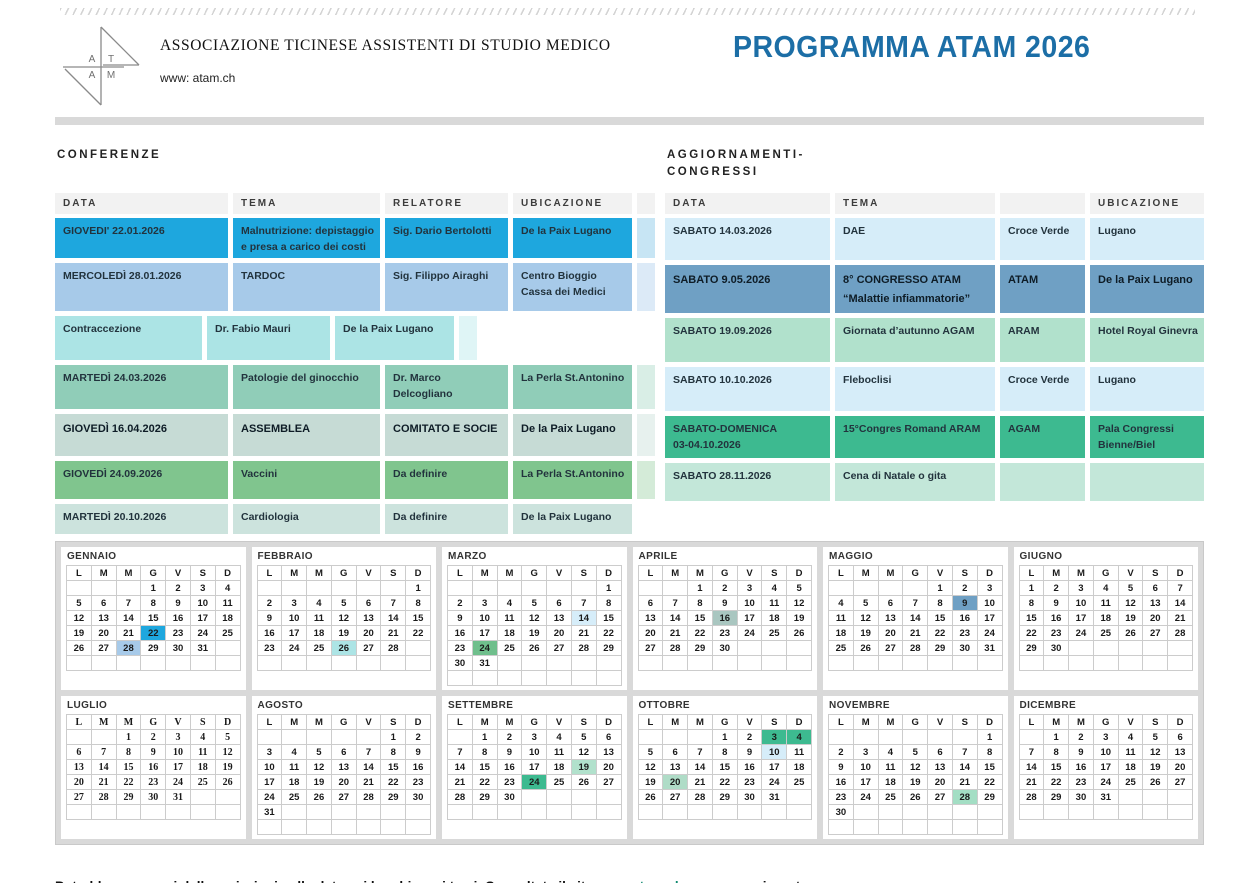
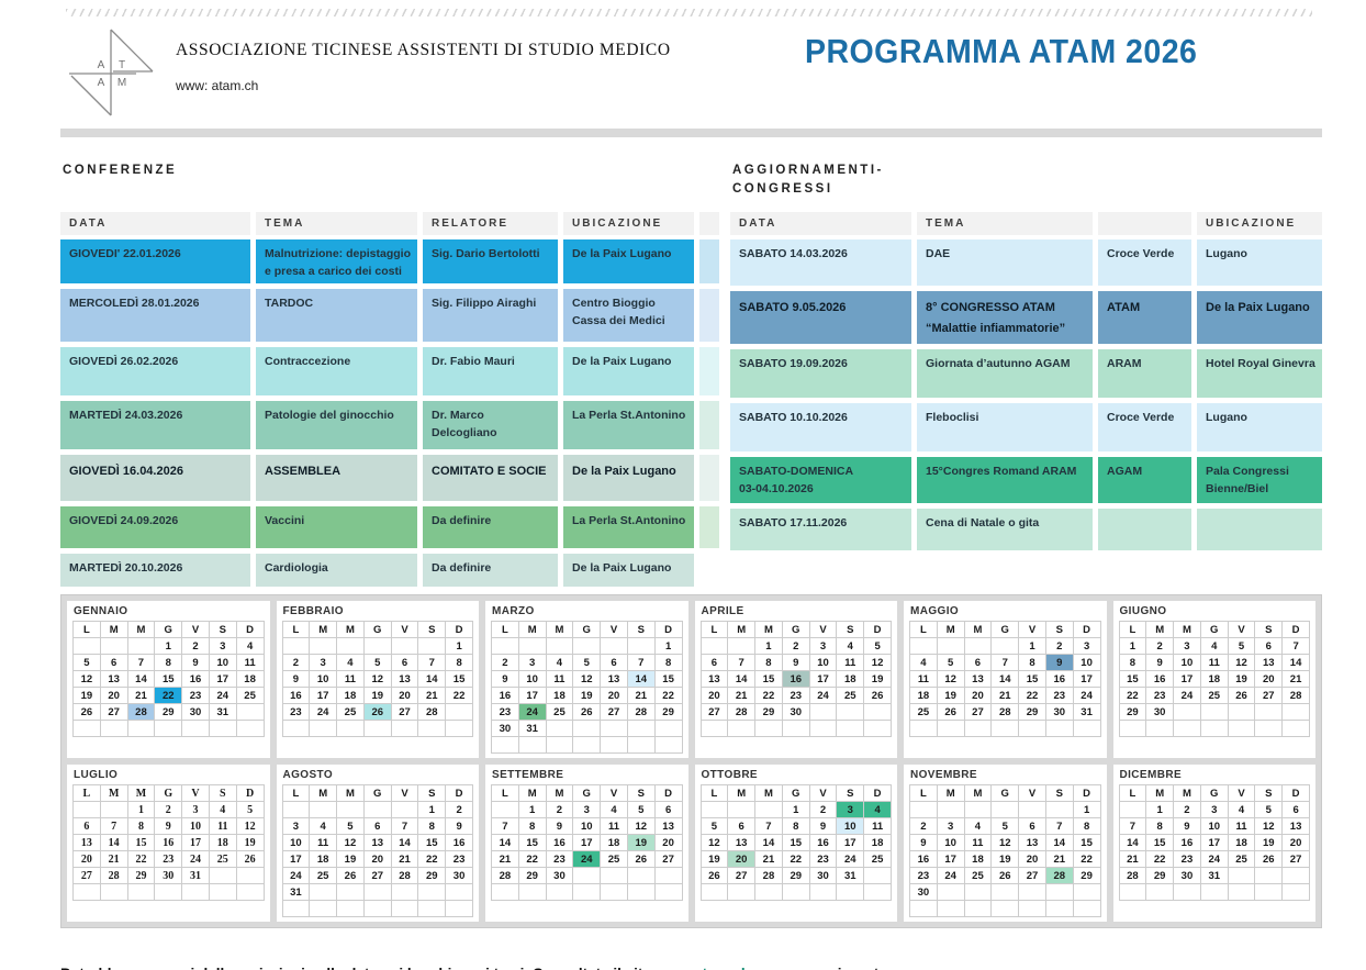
  A
  T
  A
  M
  ASSOCIAZIONE TICINESE ASSISTENTI DI STUDIO MEDICO
  www: atam.ch
  PROGRAMMA ATAM 2026
  CONFERENZE
  DATA
  TEMA
  RELATORE
  UBICAZIONE
  GIOVEDI' 22.01.2026
  Malnutrizione: depistaggio e presa a carico dei costi
  Sig. Dario Bertolotti
  De la Paix Lugano
  MERCOLEDÌ 28.01.2026
  TARDOC
  Sig. Filippo Airaghi
  Centro Bioggio
  Cassa dei Medici
+ GIOVEDÌ 26.02.2026
  Contraccezione
  Dr. Fabio Mauri
  De la Paix Lugano
  MARTEDÌ 24.03.2026
  Patologie del ginocchio
  Dr. Marco Delcogliano
  La Perla St.Antonino
  GIOVEDÌ 16.04.2026
  ASSEMBLEA
  COMITATO E SOCIE
  De la Paix Lugano
  GIOVEDÌ 24.09.2026
  Vaccini
  Da definire
  La Perla St.Antonino
  MARTEDÌ 20.10.2026
  Cardiologia
  Da definire
  De la Paix Lugano
  AGGIORNAMENTI-
  CONGRESSI
  DATA
  TEMA
  UBICAZIONE
  SABATO 14.03.2026
  DAE
  Croce Verde
  Lugano
  SABATO 9.05.2026
  8° CONGRESSO ATAM
  “Malattie infiammatorie”
  ATAM
  De la Paix Lugano
  SABATO 19.09.2026
  Giornata d’autunno AGAM
  ARAM
  Hotel Royal Ginevra
  SABATO 10.10.2026
  Fleboclisi
  Croce Verde
  Lugano
  SABATO-DOMENICA
  03-04.10.2026
  15°Congres Romand ARAM
  AGAM
  Pala Congressi
  Bienne/Biel
- SABATO 28.11.2026
+ SABATO 17.11.2026
  Cena di Natale o gita
  GENNAIO
  L	M	M	G	V	S	D
  			1	2	3	4
  5	6	7	8	9	10	11
  12	13	14	15	16	17	18
  19	20	21	22	23	24	25
  26	27	28	29	30	31
  FEBBRAIO
  L	M	M	G	V	S	D
  						1
  2	3	4	5	6	7	8
  9	10	11	12	13	14	15
  16	17	18	19	20	21	22
  23	24	25	26	27	28
  MARZO
  L	M	M	G	V	S	D
  						1
  2	3	4	5	6	7	8
  9	10	11	12	13	14	15
  16	17	18	19	20	21	22
  23	24	25	26	27	28	29
  30	31
  APRILE
  L	M	M	G	V	S	D
  		1	2	3	4	5
  6	7	8	9	10	11	12
  13	14	15	16	17	18	19
  20	21	22	23	24	25	26
  27	28	29	30
  MAGGIO
  L	M	M	G	V	S	D
  				1	2	3
  4	5	6	7	8	9	10
  11	12	13	14	15	16	17
  18	19	20	21	22	23	24
  25	26	27	28	29	30	31
  GIUGNO
  L	M	M	G	V	S	D
  1	2	3	4	5	6	7
  8	9	10	11	12	13	14
  15	16	17	18	19	20	21
  22	23	24	25	26	27	28
  29	30
  LUGLIO
  L	M	M	G	V	S	D
  		1	2	3	4	5
  6	7	8	9	10	11	12
  13	14	15	16	17	18	19
  20	21	22	23	24	25	26
  27	28	29	30	31
  AGOSTO
  L	M	M	G	V	S	D
  					1	2
  3	4	5	6	7	8	9
  10	11	12	13	14	15	16
  17	18	19	20	21	22	23
  24	25	26	27	28	29	30
  31
  SETTEMBRE
  L	M	M	G	V	S	D
  	1	2	3	4	5	6
  7	8	9	10	11	12	13
  14	15	16	17	18	19	20
  21	22	23	24	25	26	27
  28	29	30
  OTTOBRE
  L	M	M	G	V	S	D
  			1	2	3	4
  5	6	7	8	9	10	11
  12	13	14	15	16	17	18
  19	20	21	22	23	24	25
  26	27	28	29	30	31
  NOVEMBRE
  L	M	M	G	V	S	D
  						1
  2	3	4	5	6	7	8
  9	10	11	12	13	14	15
  16	17	18	19	20	21	22
  23	24	25	26	27	28	29
  30
  DICEMBRE
  L	M	M	G	V	S	D
  	1	2	3	4	5	6
  7	8	9	10	11	12	13
  14	15	16	17	18	19	20
  21	22	23	24	25	26	27
  28	29	30	31
